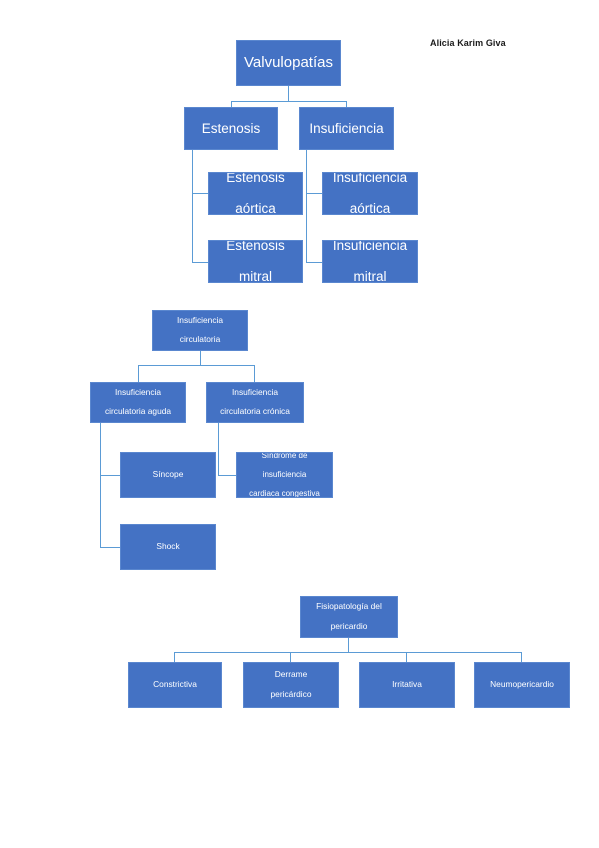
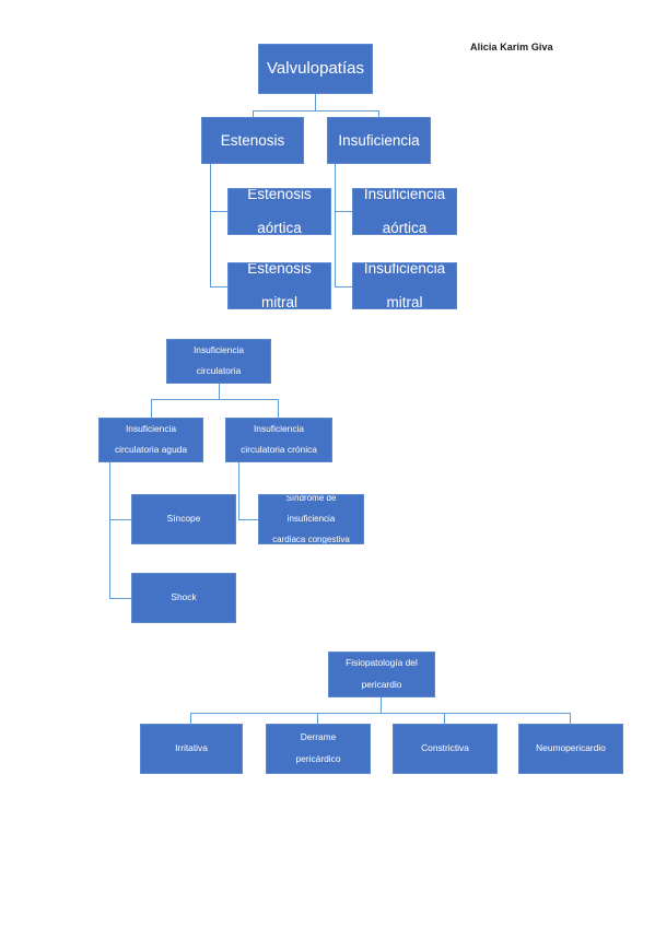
  Alicia Karim Giva
  Valvulopatías
  Estenosis
  Insuficiencia
  Estenosis
  aórtica
  Estenosis
  mitral
  Insuficiencia
  aórtica
  Insuficiencia
  mitral
  Insuficiencia
  circulatoria
  Insuficiencia
  circulatoria aguda
  Insuficiencia
  circulatoria crónica
  Síncope
  Shock
  Síndrome de
  insuficiencia
  cardiaca congestiva
  Fisiopatología del
  pericardio
- Constrictiva
+ Irritativa
  Derrame
  pericárdico
- Irritativa
+ Constrictiva
  Neumopericardio
